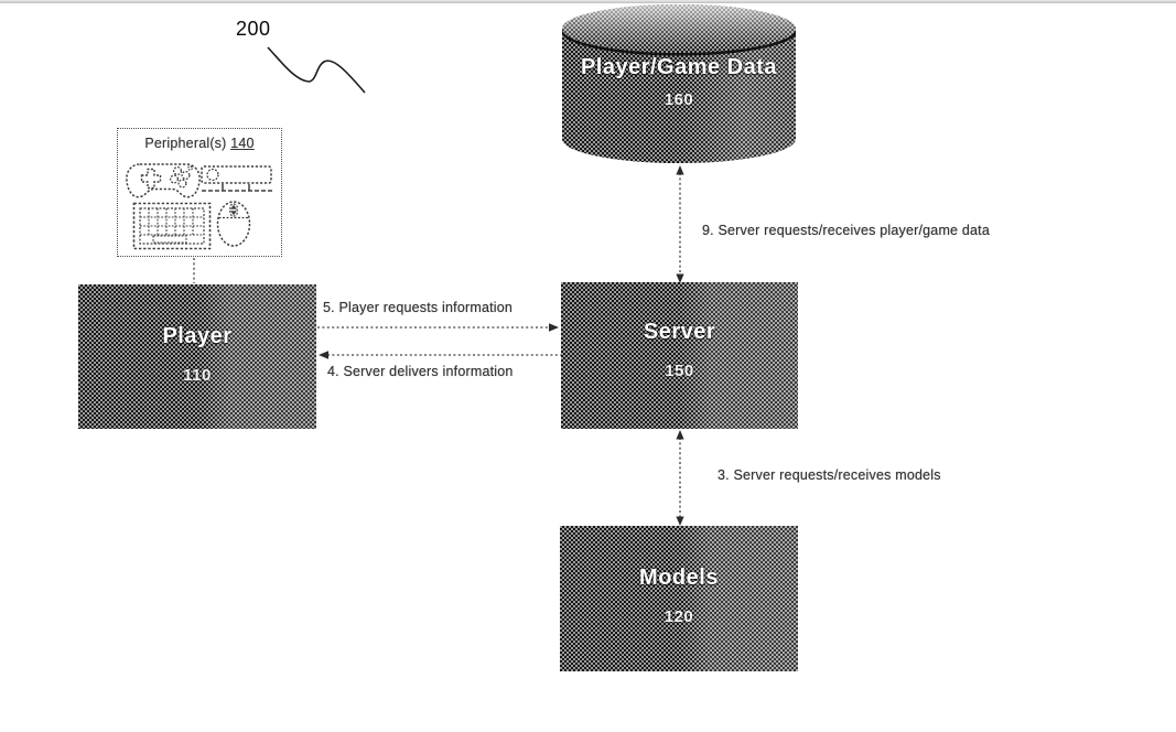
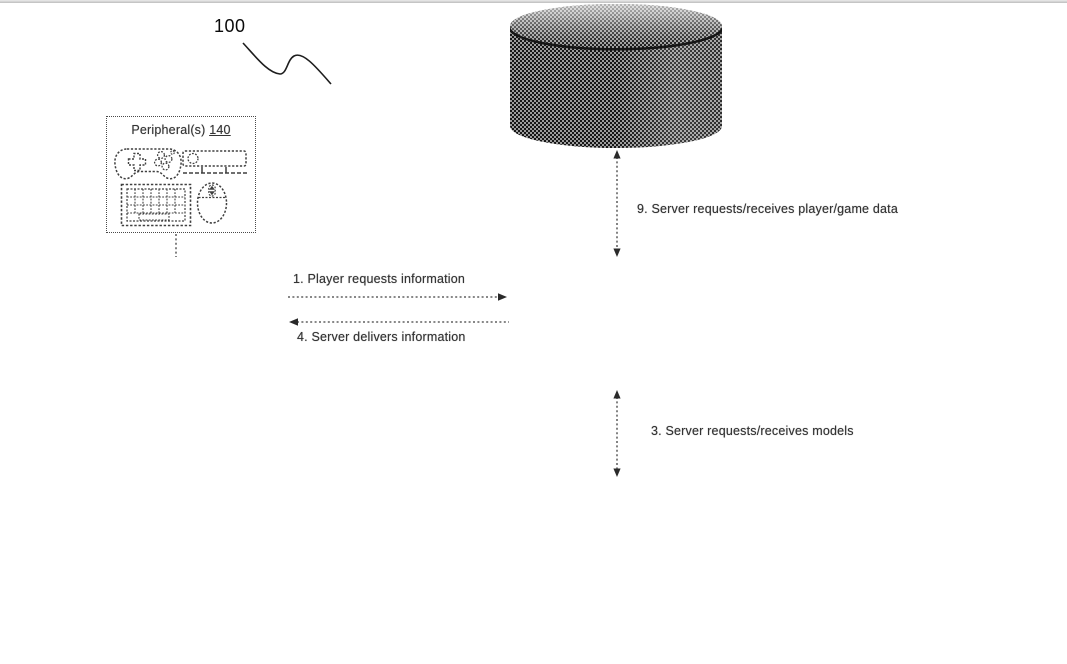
- 200
+ 100
  Peripheral(s) 140
- Player
- 110
- Server
- 150
- Models
- 120
- Player/Game Data
- 160
- 5. Player requests information
+ 1. Player requests information
  9. Server requests/receives player/game data
  3. Server requests/receives models
  4. Server delivers information
